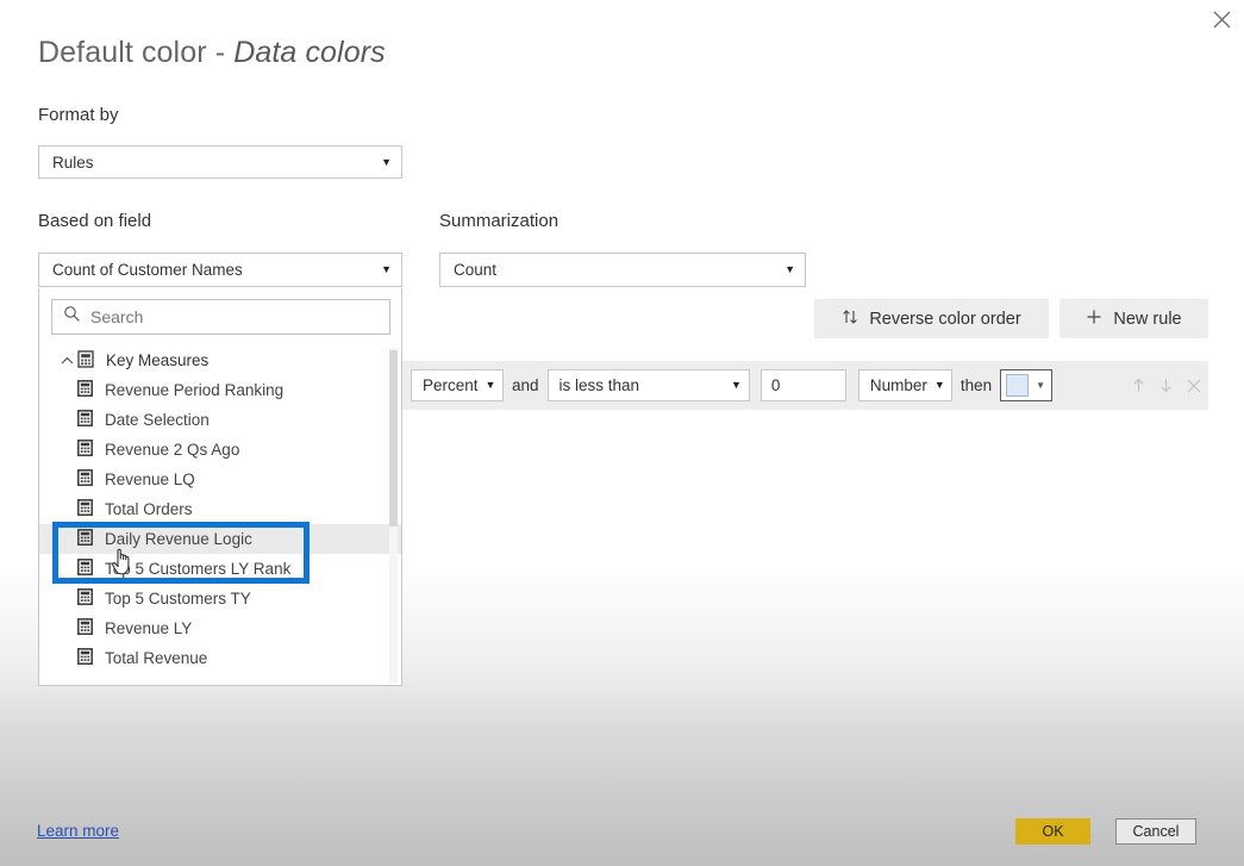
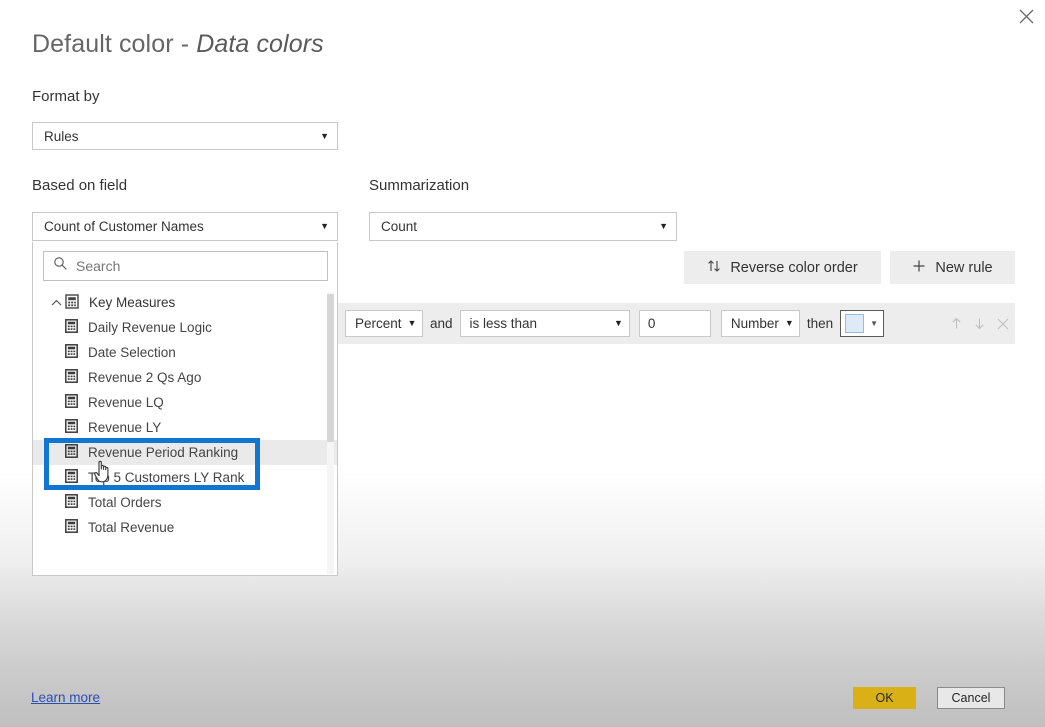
  Default color - Data colors
  Format by
  Rules
  ▼
  Based on field
  Count of Customer Names
  ▼
  Summarization
  Count
  ▼
  Reverse color order
  New rule
  Percent
  ▼
  and
  is less than
  ▼
  0
  Number
  ▼
  then
  ▼
  Search
  Key Measures
- Revenue Period Ranking
+ Daily Revenue Logic
  Date Selection
  Revenue 2 Qs Ago
  Revenue LQ
- Total Orders
+ Revenue LY
- Daily Revenue Logic
+ Revenue Period Ranking
  T 5 Customers LY Rank
- Top 5 Customers TY
- Revenue LY
+ Total Orders
  Total Revenue
  Learn more
  OK
  Cancel
